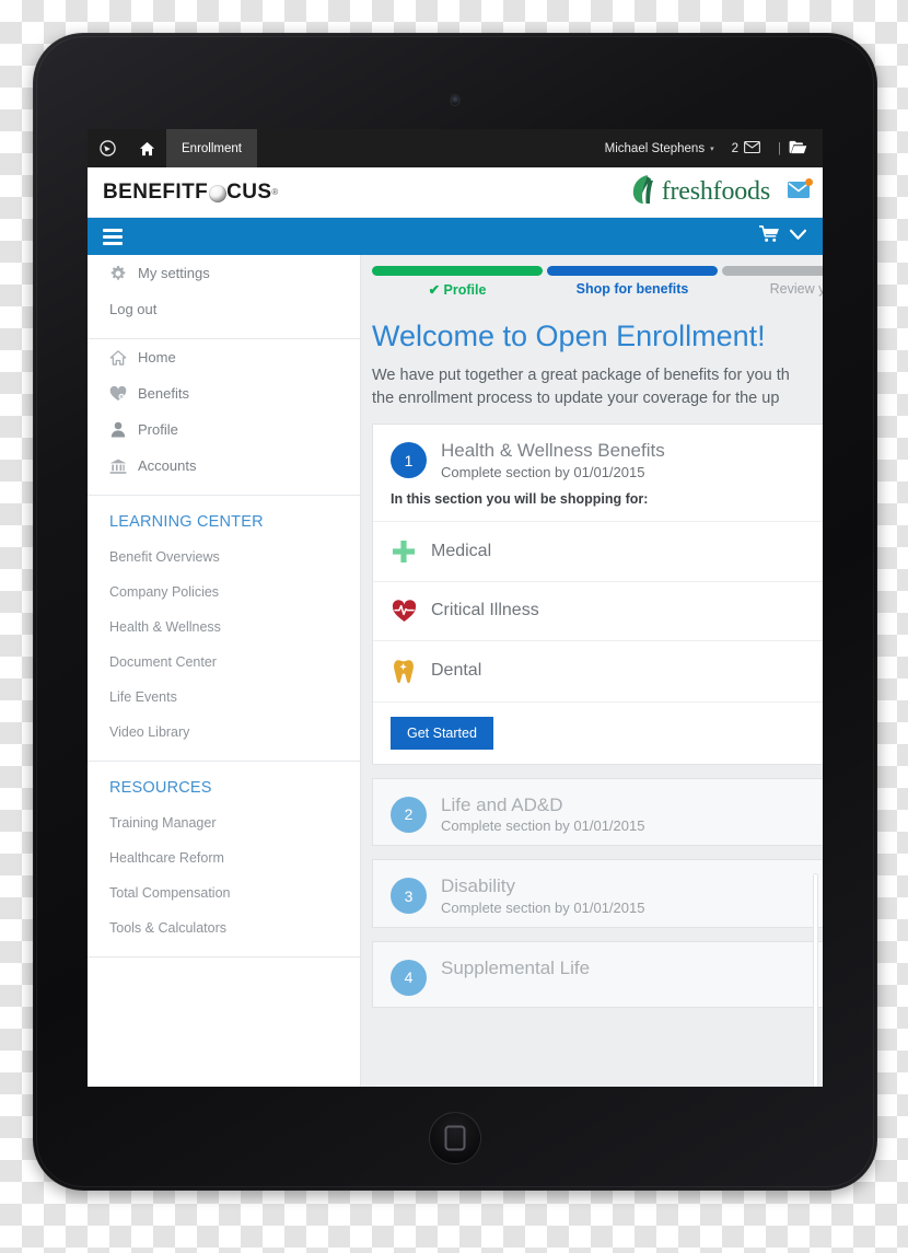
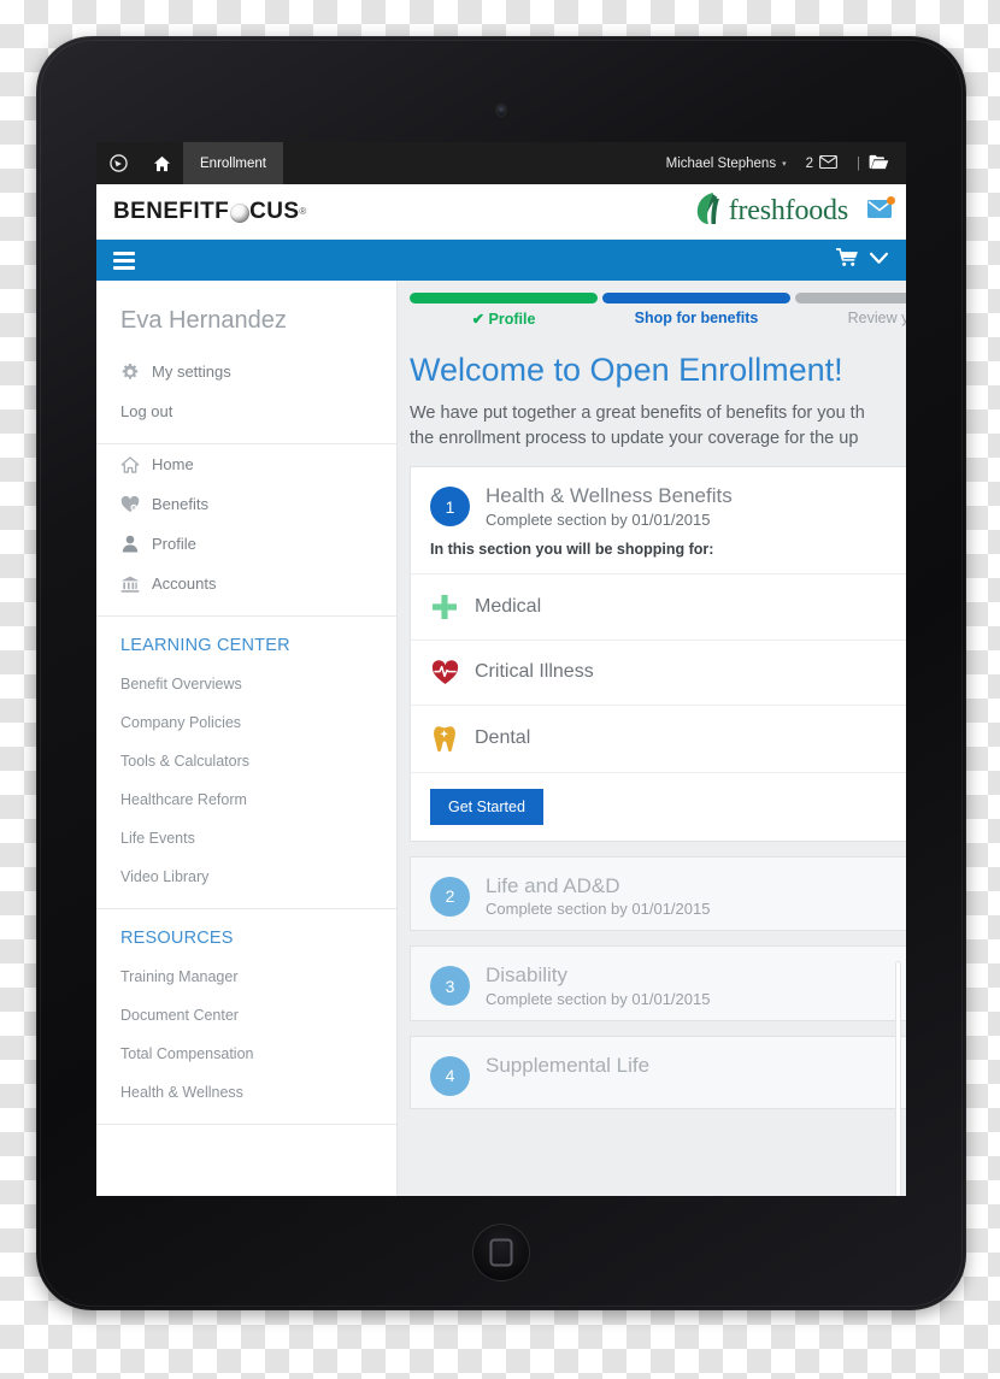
  Enrollment
  Michael Stephens
  2
  |
  BENEFITF
  CUS
  ®
  freshfoods
+ Eva Hernandez
  My settings
  Log out
  Home
  Benefits
  Profile
  Accounts
  LEARNING CENTER
  Benefit Overviews
  Company Policies
- Health & Wellness
+ Tools & Calculators
- Document Center
+ Healthcare Reform
  Life Events
  Video Library
  RESOURCES
  Training Manager
- Healthcare Reform
+ Document Center
  Total Compensation
- Tools & Calculators
+ Health & Wellness
  ✔ Profile
  Shop for benefits
  Review y
  Welcome to Open Enrollment!
- We have put together a great package of benefits for you th
+ We have put together a great benefits of benefits for you th
  the enrollment process to update your coverage for the up
  1
  Health & Wellness Benefits
  Complete section by 01/01/2015
  In this section you will be shopping for:
  Medical
  Critical Illness
  Dental
  Get Started
  2
  Life and AD&D
  Complete section by 01/01/2015
  3
  Disability
  Complete section by 01/01/2015
  4
  Supplemental Life
